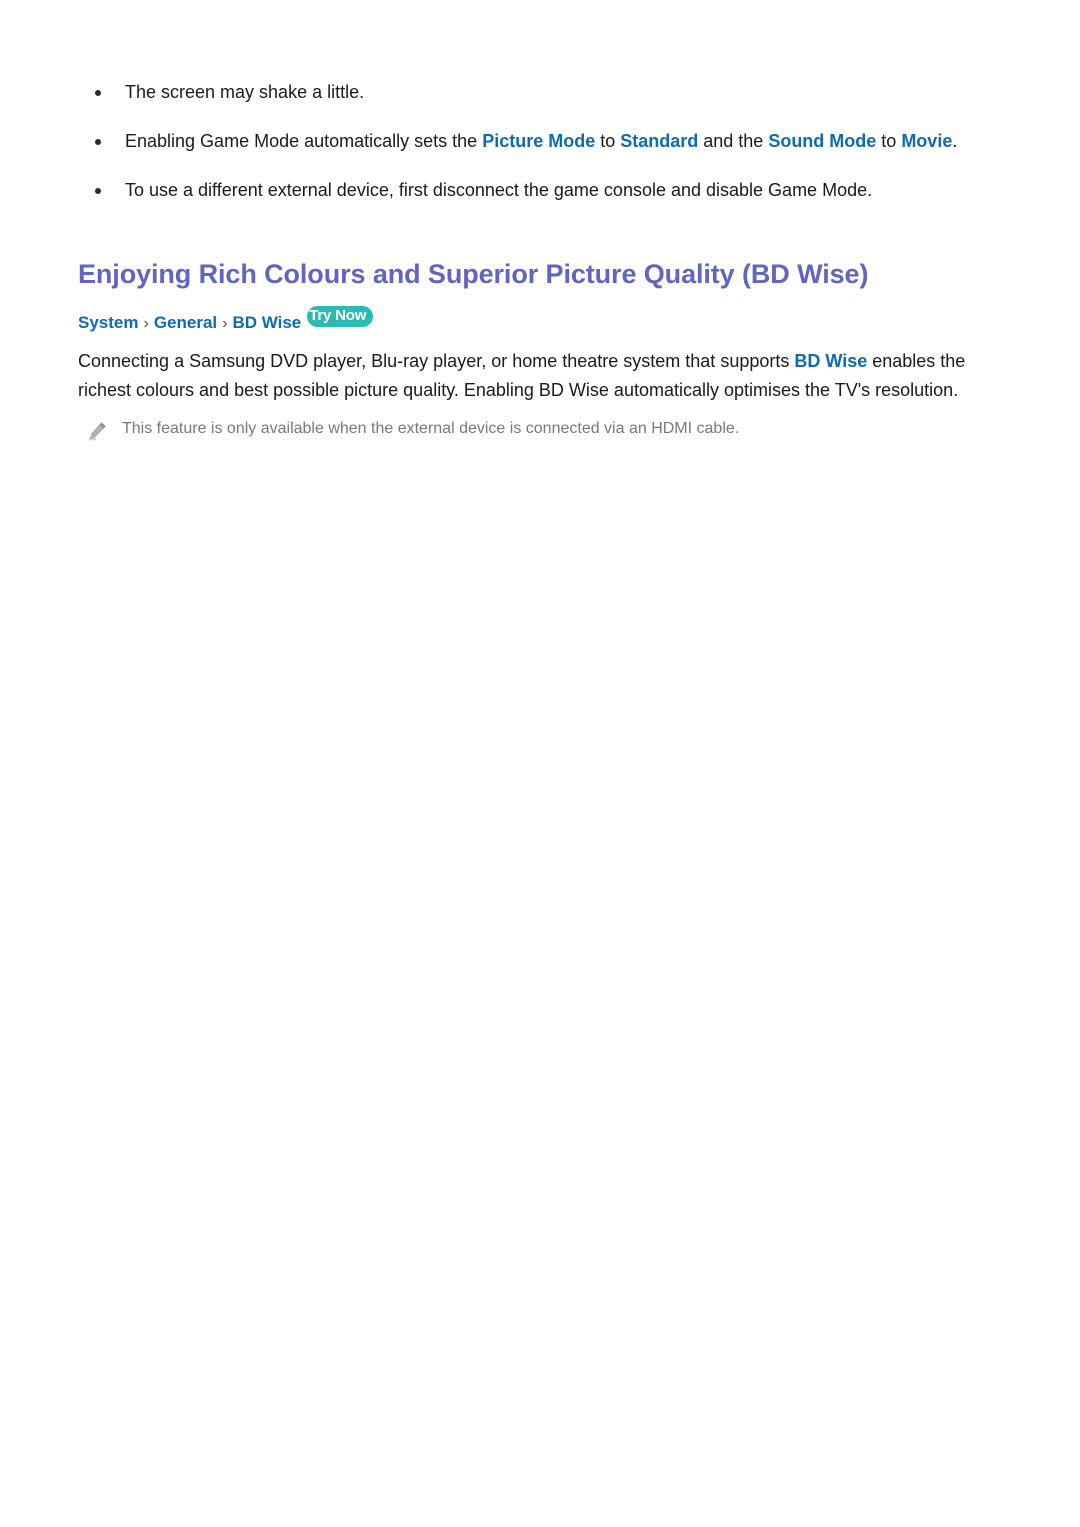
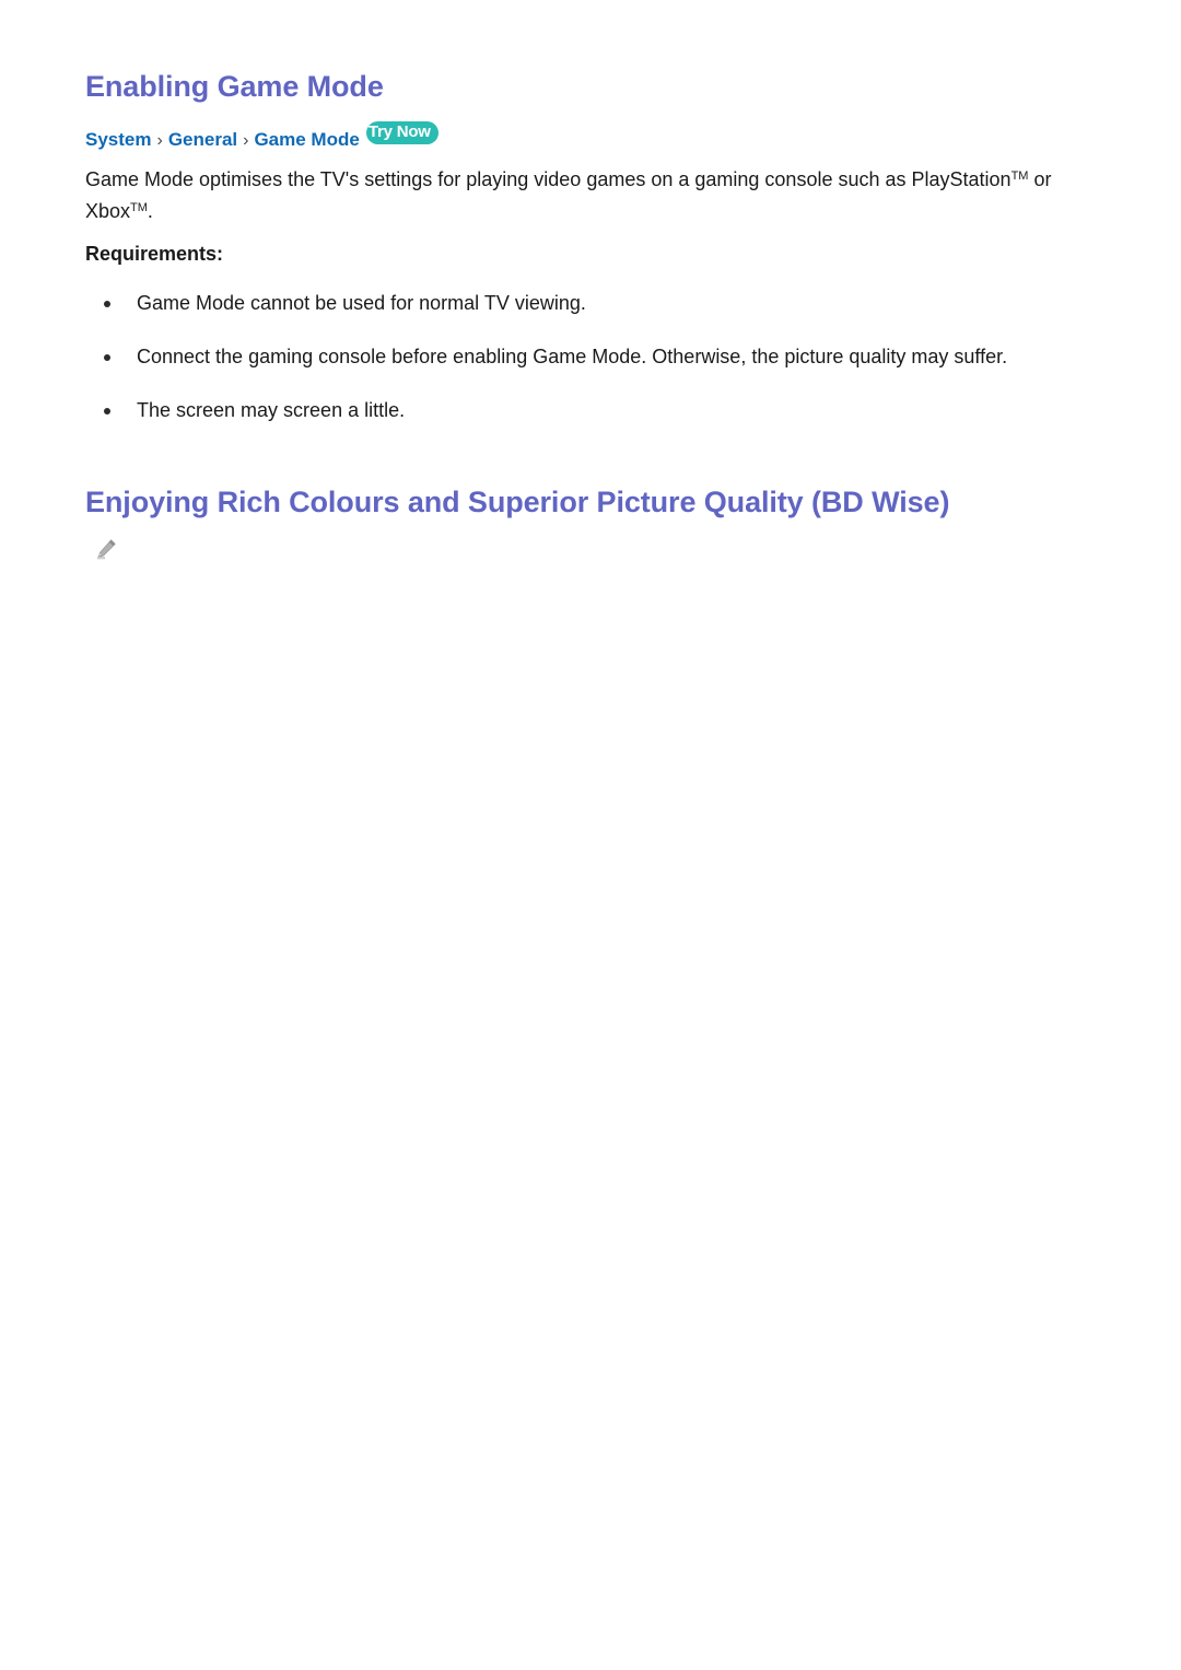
+ Enabling Game Mode
+ System › General › Game Mode Try Now
+ Game Mode optimises the TV's settings for playing video games on a gaming console such as PlayStationTM or XboxTM.
+ Requirements:
+ Game Mode cannot be used for normal TV viewing.
+ Connect the gaming console before enabling Game Mode. Otherwise, the picture quality may suffer.
- The screen may shake a little.
+ The screen may screen a little.
- Enabling Game Mode automatically sets the Picture Mode to Standard and the Sound Mode to Movie.
- To use a different external device, first disconnect the game console and disable Game Mode.
  Enjoying Rich Colours and Superior Picture Quality (BD Wise)
- System › General › BD Wise Try Now
- Connecting a Samsung DVD player, Blu-ray player, or home theatre system that supports BD Wise enables the richest colours and best possible picture quality. Enabling BD Wise automatically optimises the TV's resolution.
- This feature is only available when the external device is connected via an HDMI cable.
